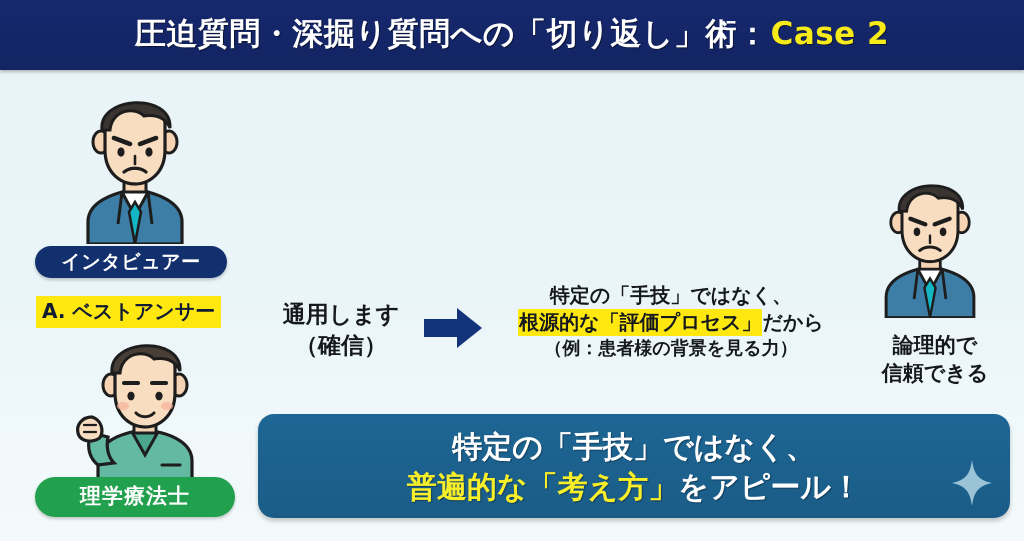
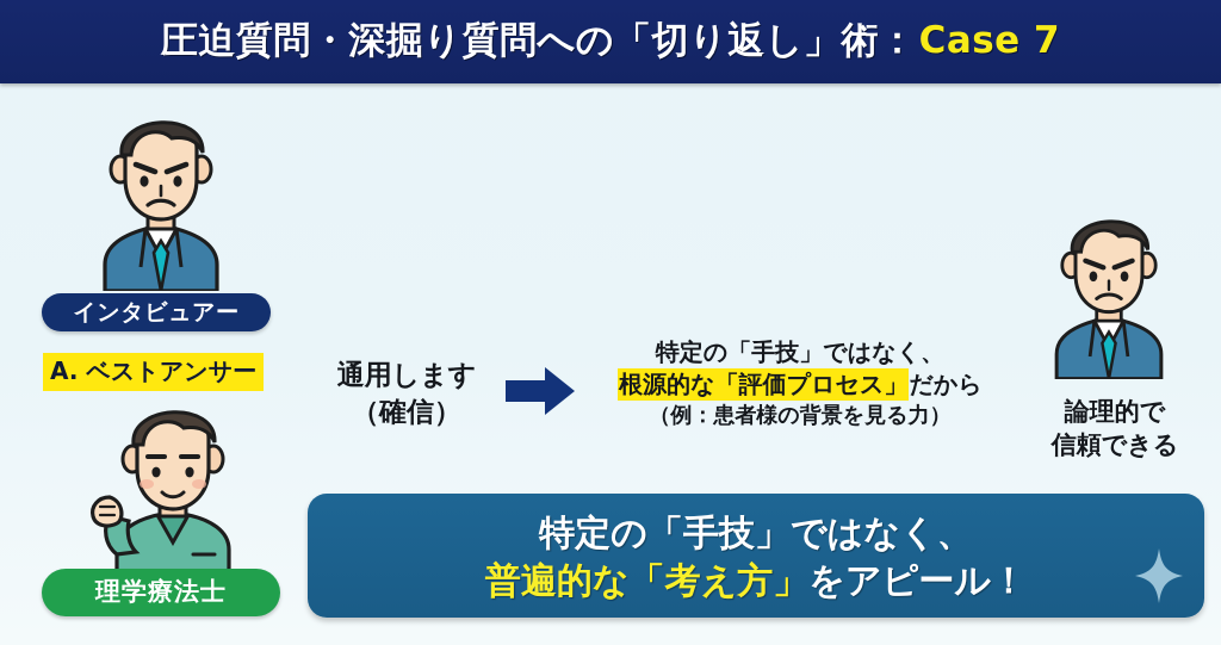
- 圧迫質問・深掘り質問への「切り返し」術：Case 2
+ 圧迫質問・深掘り質問への「切り返し」術：Case 7
  インタビュアー
  A. ベストアンサー
  理学療法士
  通用します
  （確信）
  特定の「手技」ではなく、
  根源的な「評価プロセス」だから
  （例：患者様の背景を見る力）
  論理的で
  信頼できる
  特定の「手技」ではなく、
  普遍的な「考え方」をアピール！
